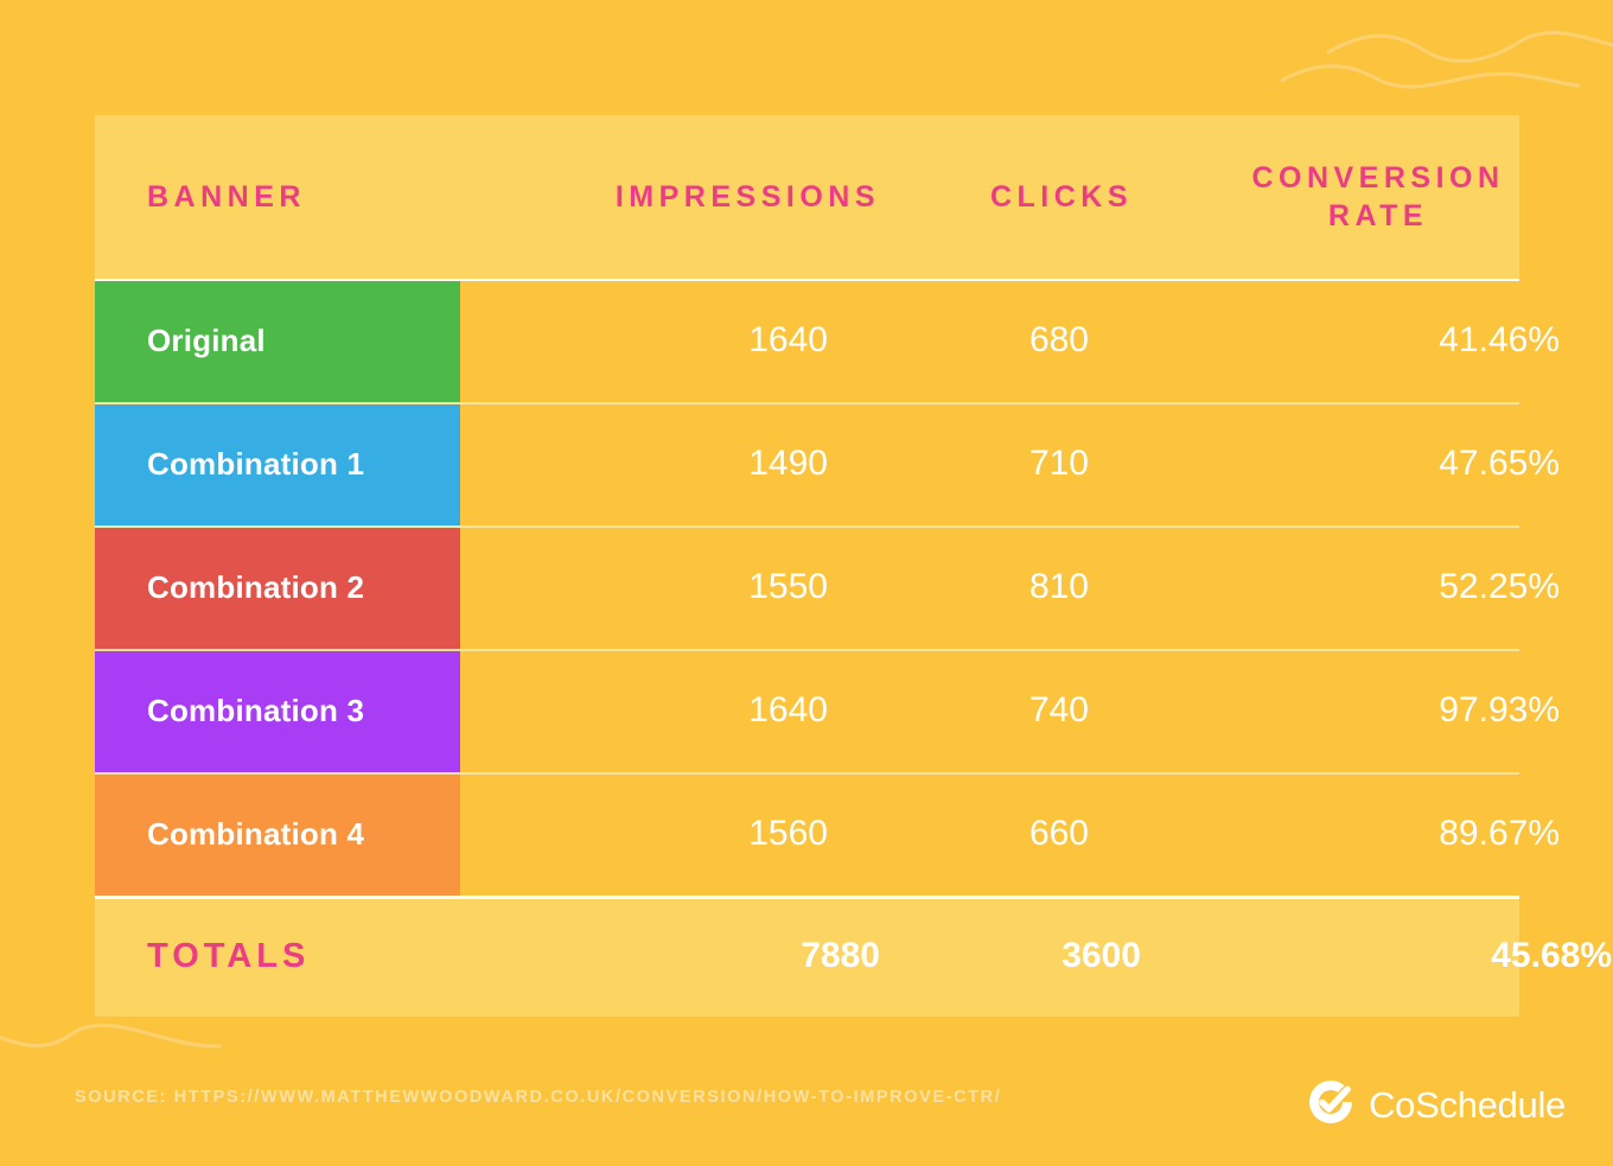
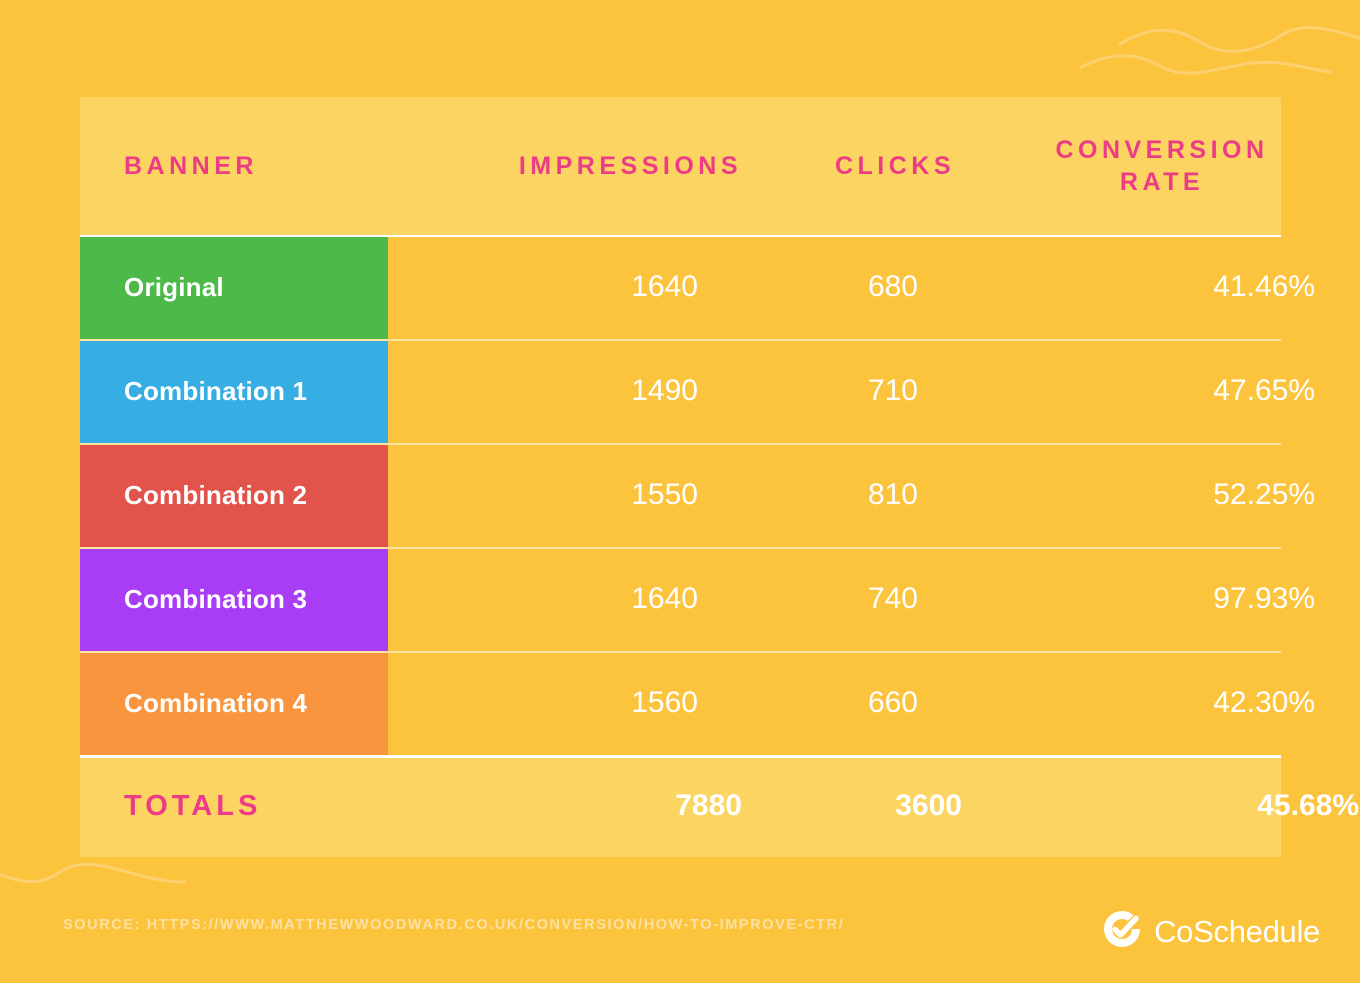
  BANNER
  IMPRESSIONS
  CLICKS
  CONVERSION
  RATE
  Original
  1640
  680
  41.46%
  Combination 1
  1490
  710
  47.65%
  Combination 2
  1550
  810
  52.25%
  Combination 3
  1640
  740
  97.93%
  Combination 4
  1560
  660
- 89.67%
+ 42.30%
  TOTALS
  7880
  3600
  45.68%
  SOURCE: HTTPS://WWW.MATTHEWWOODWARD.CO.UK/CONVERSION/HOW-TO-IMPROVE-CTR/
  CoSchedule
